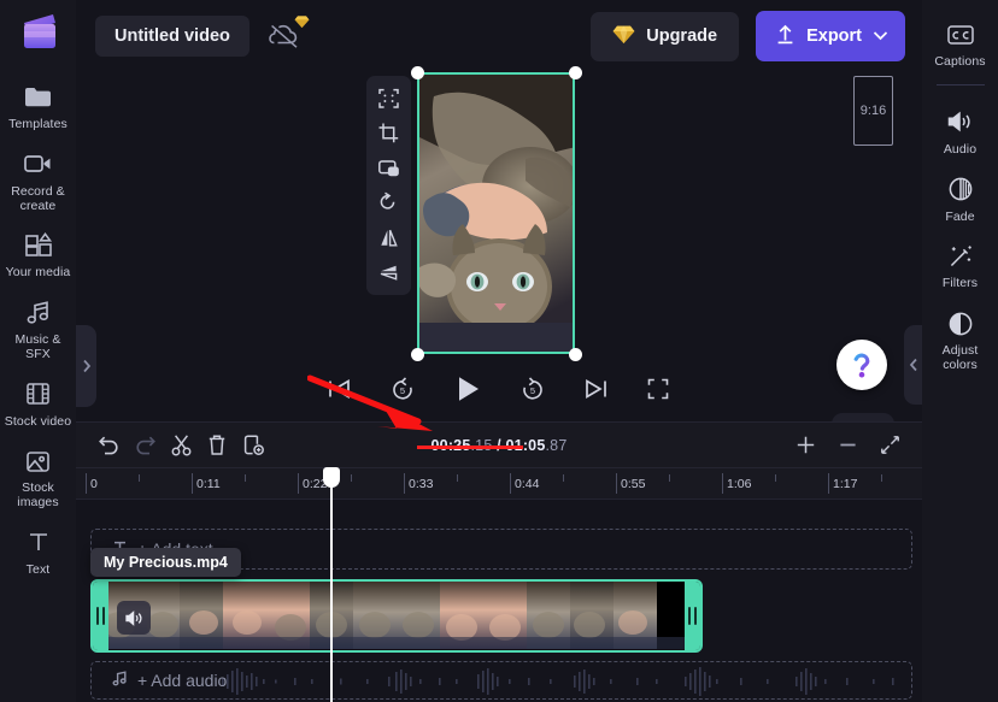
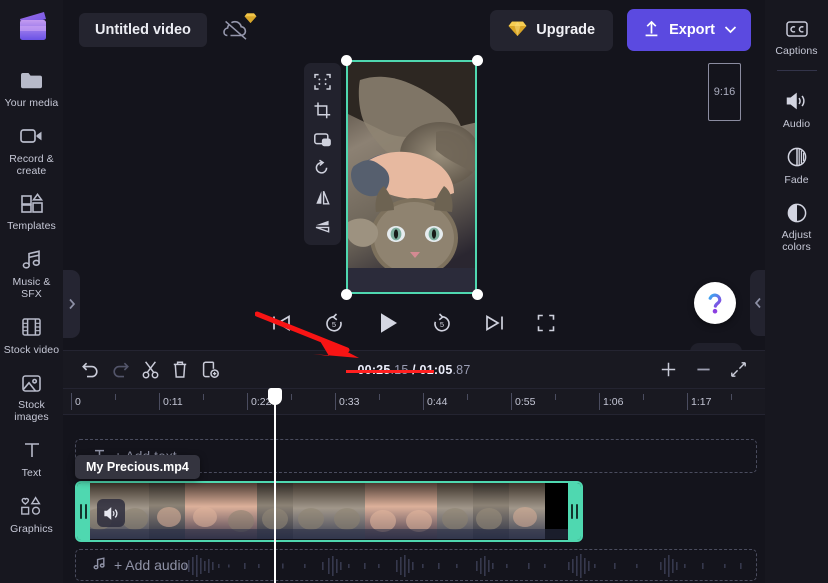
- Templates
+ Your media
  Record & create
- Your media
+ Templates
  Music & SFX
  Stock video
  Stock images
  Text
+ Graphics
  Captions
  Audio
  Fade
- Filters
  Adjust colors
  Untitled video
  Upgrade
  Export
  9:16
  5
  5
  0
  0:11
  0:2
  0:33
  0:44
  0:55
  1:06
  1:17
  My Precious.mp4
  + Add audio
